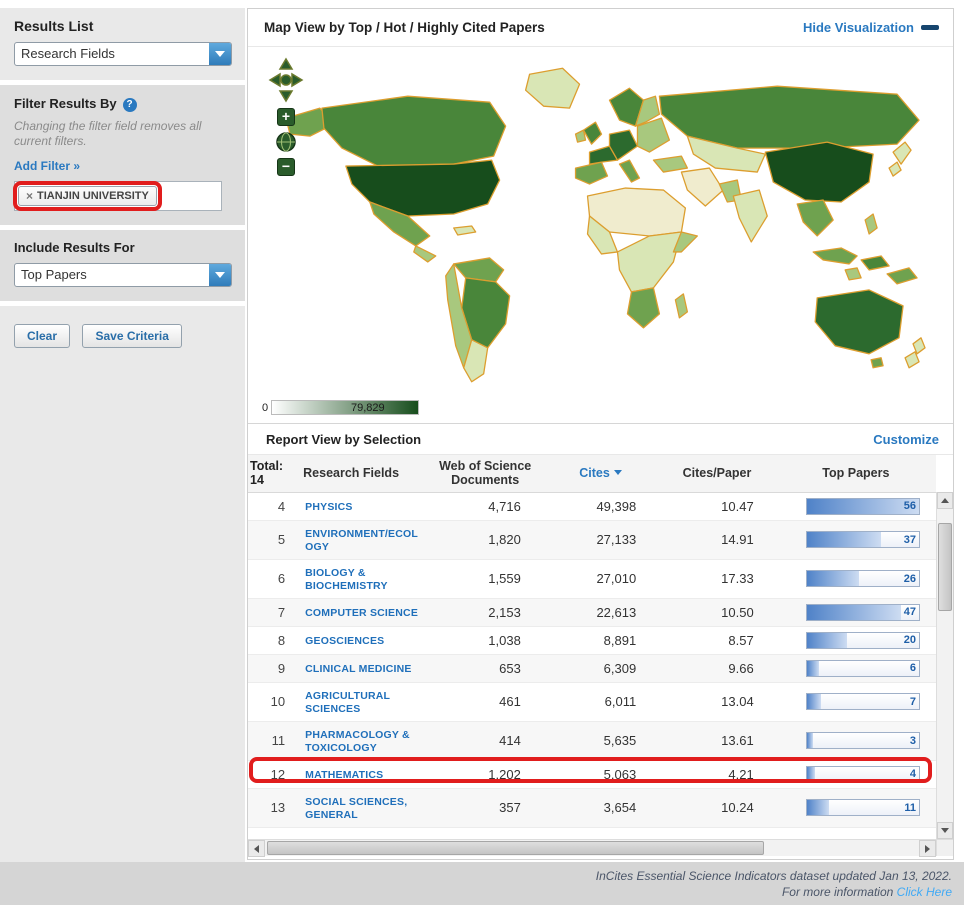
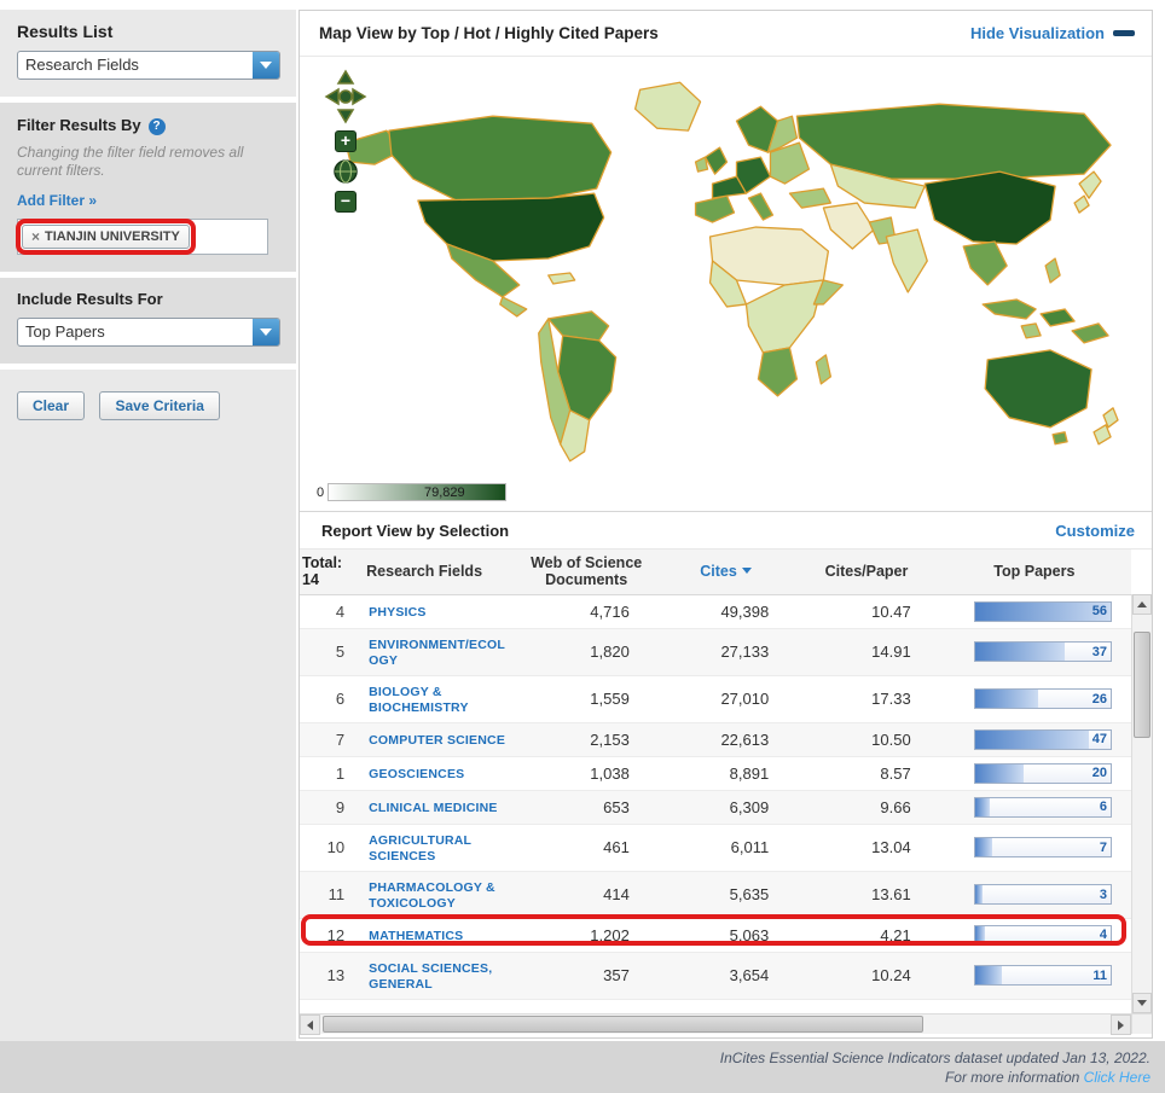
  Results List
  Research Fields
  Filter Results By ?
  Changing the filter field removes all current filters.
  Add Filter »
  ×
  TIANJIN UNIVERSITY
  Include Results For
  Top Papers
  Clear Save Criteria
  Map View by Top / Hot / Highly Cited Papers
  Hide Visualization
  +
  −
  0
  79,829
  Report View by Selection
  Customize
  Total: 14	Research Fields	Web of Science Documents	Cites	Cites/Paper	Top Papers
  4	PHYSICS	4,716	49,398	10.47	56
  5	ENVIRONMENT/ECOLOGY	1,820	27,133	14.91	37
  6	BIOLOGY & BIOCHEMISTRY	1,559	27,010	17.33	26
  7	COMPUTER SCIENCE	2,153	22,613	10.50	47
- 8	GEOSCIENCES	1,038	8,891	8.57	20
+ 1	GEOSCIENCES	1,038	8,891	8.57	20
  9	CLINICAL MEDICINE	653	6,309	9.66	6
  10	AGRICULTURAL SCIENCES	461	6,011	13.04	7
  11	PHARMACOLOGY & TOXICOLOGY	414	5,635	13.61	3
  12	MATHEMATICS	1,202	5,063	4.21	4
  13	SOCIAL SCIENCES, GENERAL	357	3,654	10.24	11
  InCites Essential Science Indicators dataset updated Jan 13, 2022.
  For more information Click Here
